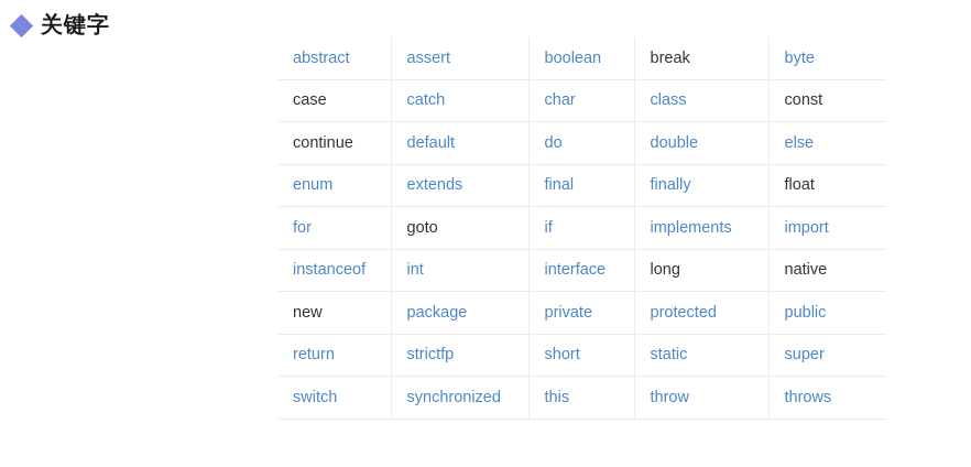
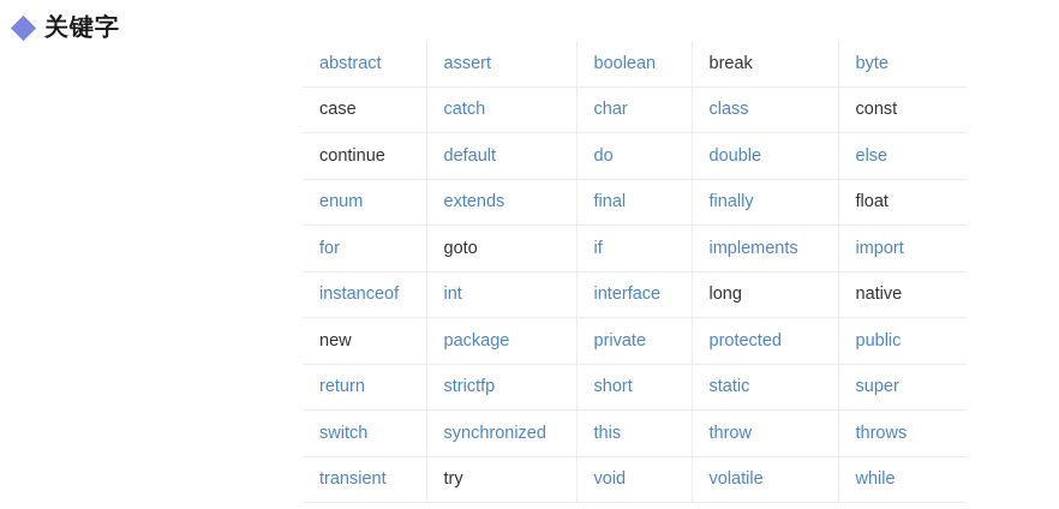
  关键字
  abstract	assert	boolean	break	byte
  case	catch	char	class	const
  continue	default	do	double	else
  enum	extends	final	finally	float
  for	goto	if	implements	import
  instanceof	int	interface	long	native
  new	package	private	protected	public
  return	strictfp	short	static	super
  switch	synchronized	this	throw	throws
+ transient	try	void	volatile	while
